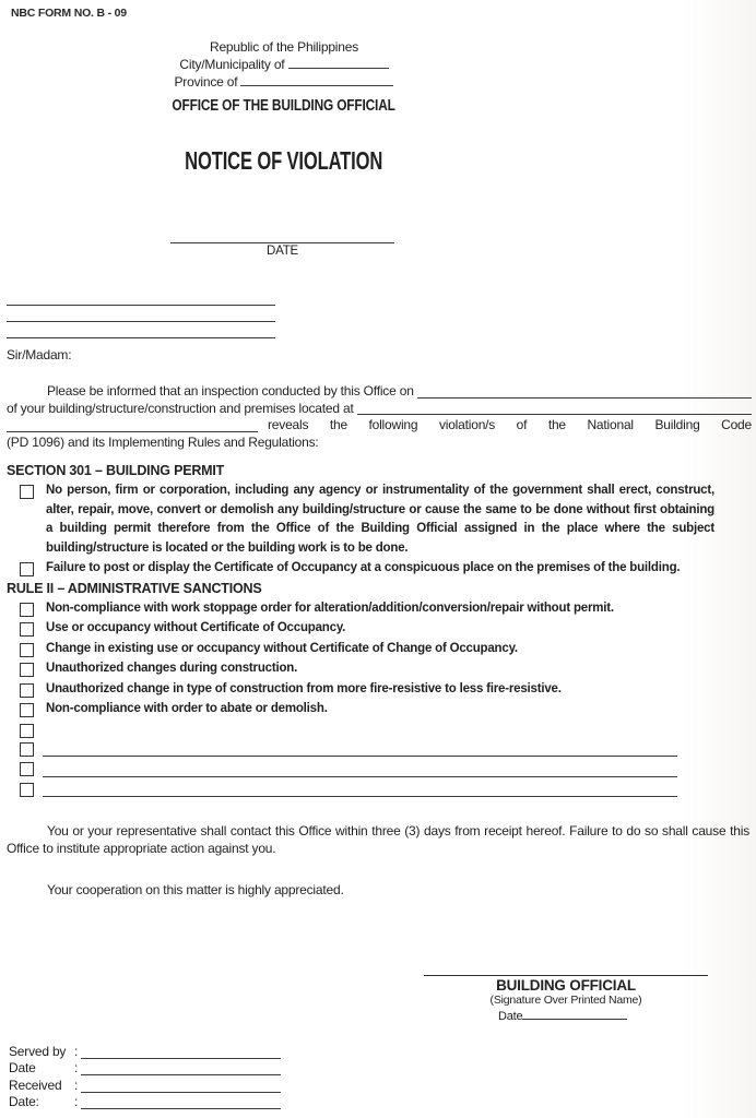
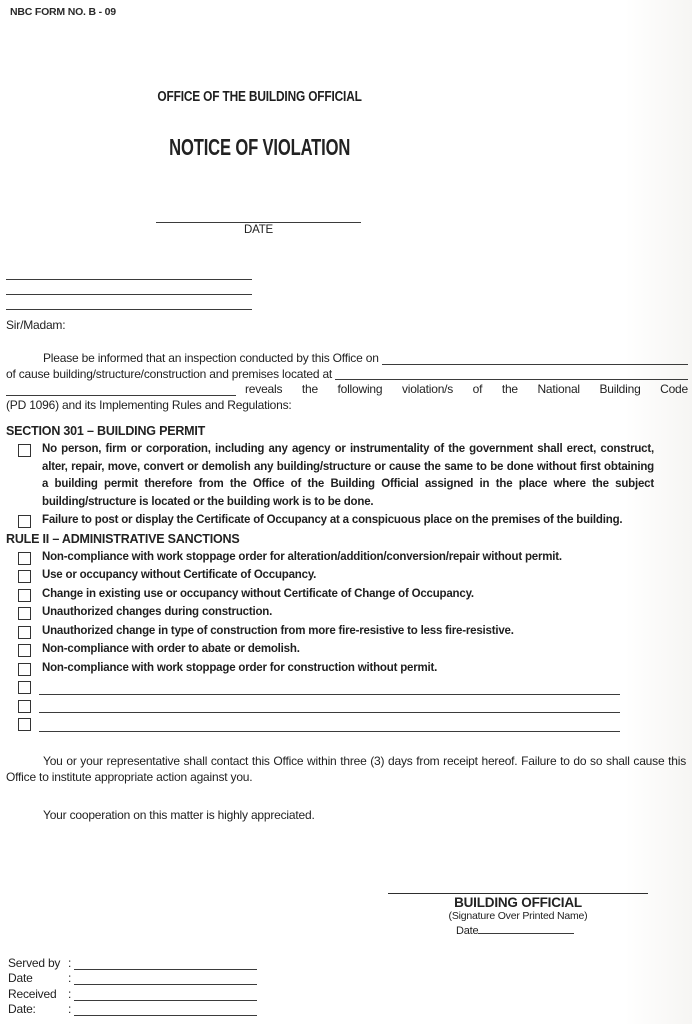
  NBC FORM NO. B - 09
- Republic of the Philippines
- City/Municipality of
- Province of
  OFFICE OF THE BUILDING OFFICIAL
  NOTICE OF VIOLATION
  DATE
  Sir/Madam:
  Please be informed that an inspection conducted by this Office on
- of your building/structure/construction and premises located at
+ of cause building/structure/construction and premises located at
  reveals the following violation/s of the National Building Code
  (PD 1096) and its Implementing Rules and Regulations:
  SECTION 301 – BUILDING PERMIT
  No person, firm or corporation, including any agency or instrumentality of the government shall erect, construct, alter, repair, move, convert or demolish any building/structure or cause the same to be done without first obtaining a building permit therefore from the Office of the Building Official assigned in the place where the subject building/structure is located or the building work is to be done.
  Failure to post or display the Certificate of Occupancy at a conspicuous place on the premises of the building.
  RULE II – ADMINISTRATIVE SANCTIONS
  Non-compliance with work stoppage order for alteration/addition/conversion/repair without permit.
  Use or occupancy without Certificate of Occupancy.
  Change in existing use or occupancy without Certificate of Change of Occupancy.
  Unauthorized changes during construction.
  Unauthorized change in type of construction from more fire-resistive to less fire-resistive.
  Non-compliance with order to abate or demolish.
+ Non-compliance with work stoppage order for construction without permit.
  You or your representative shall contact this Office within three (3) days from receipt hereof. Failure to do so shall cause this Office to institute appropriate action against you.
  Your cooperation on this matter is highly appreciated.
  BUILDING OFFICIAL
  (Signature Over Printed Name)
  Date
  Served by
  :
  Date
  :
  Received
  :
  Date:
  :
